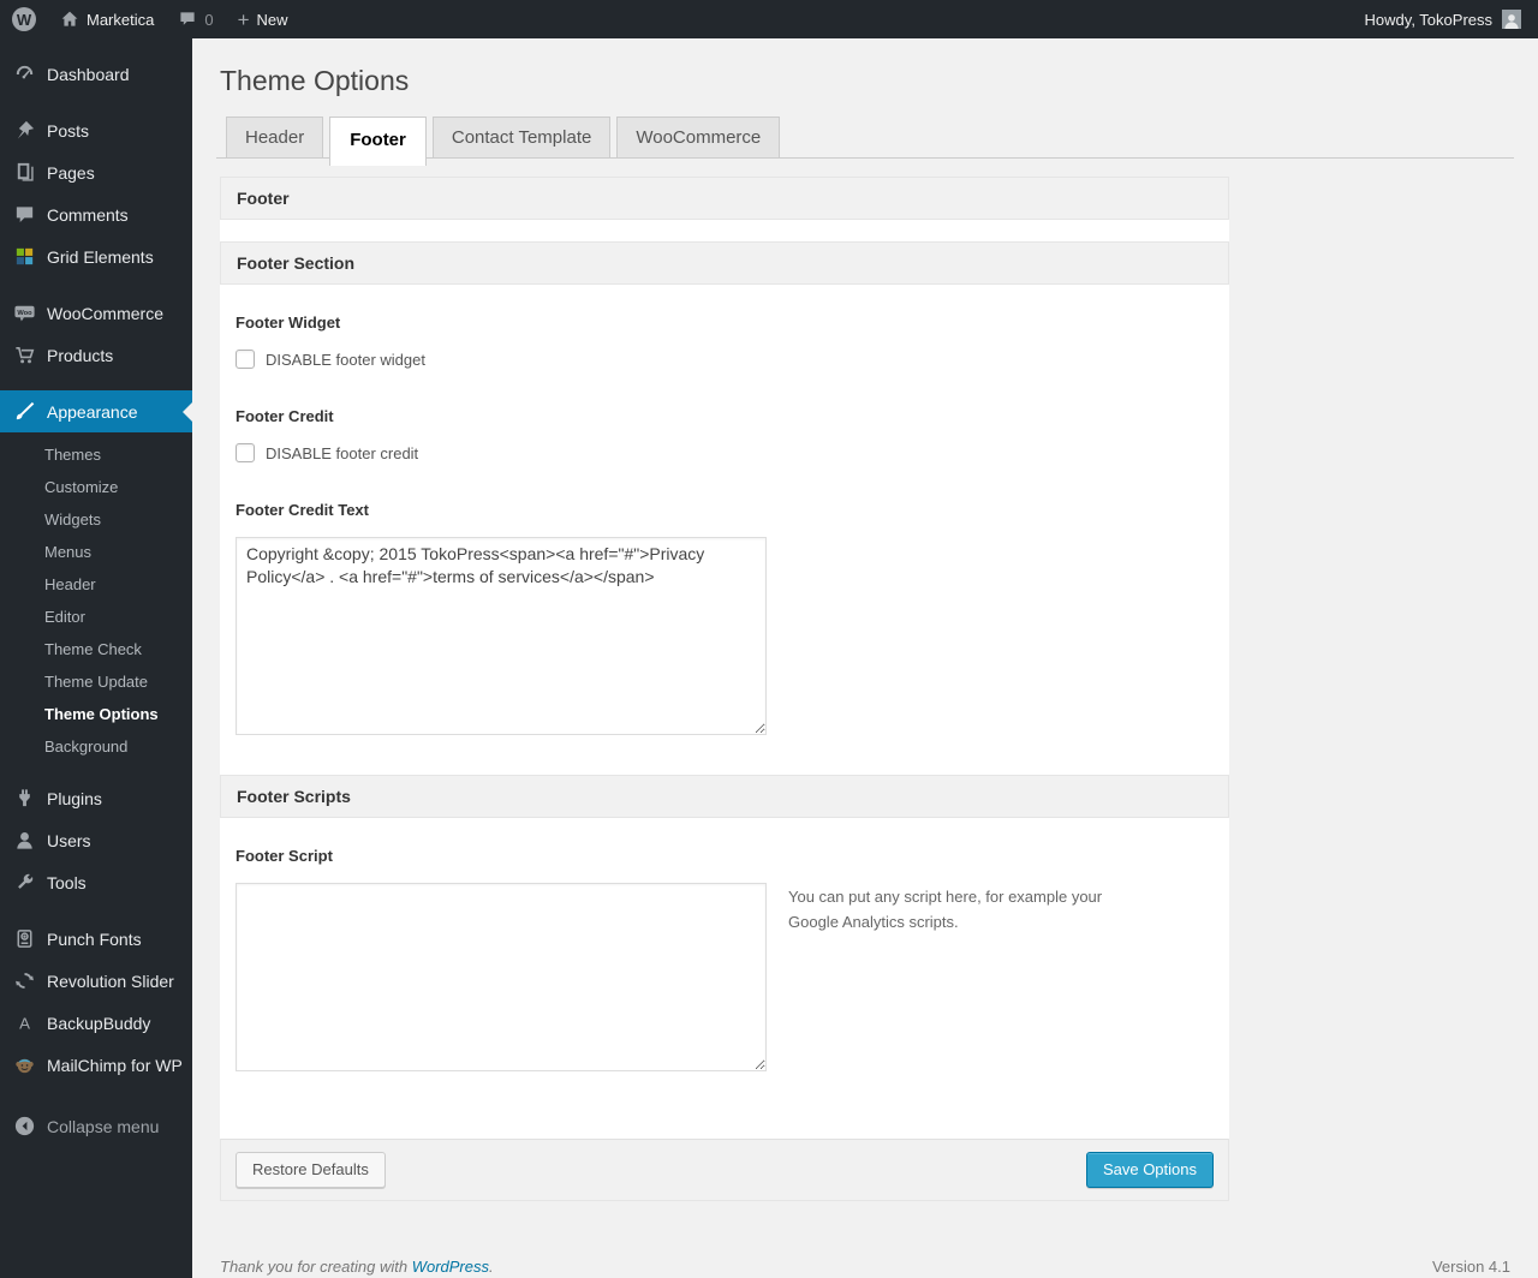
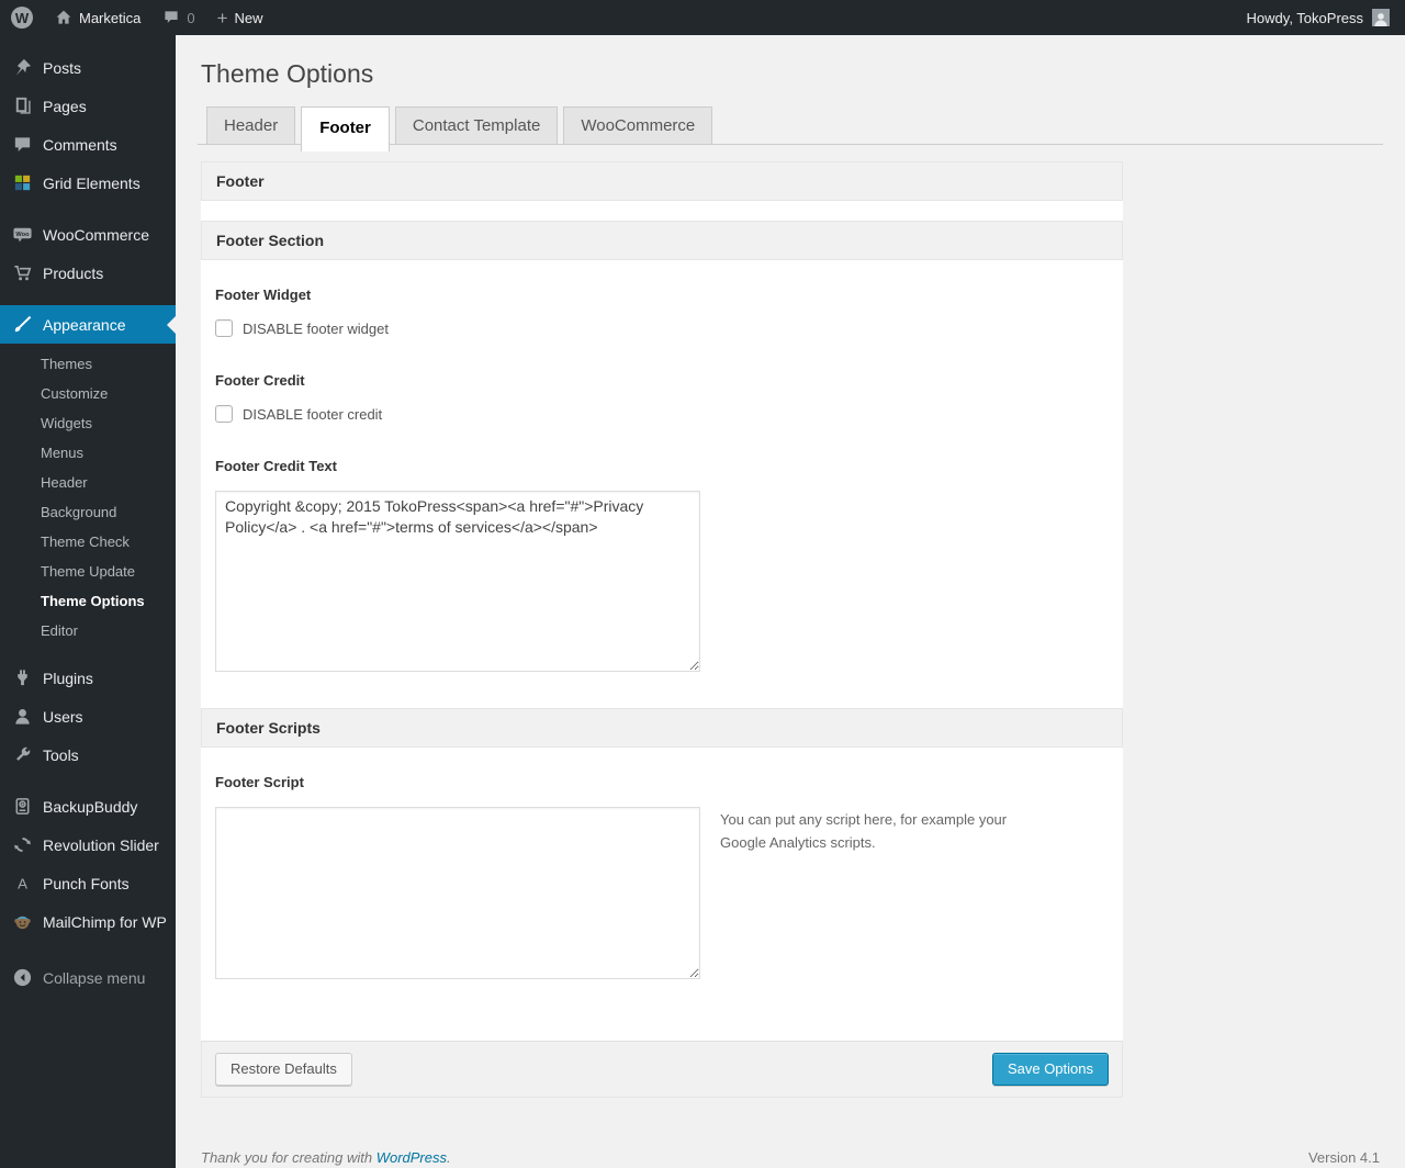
  Marketica
  0
  New
  Howdy, TokoPress
- Dashboard
  Posts
  Pages
  Comments
  Grid Elements
  WooCommerce
  Products
  Appearance
  Themes
  Customize
  Widgets
  Menus
  Header
- Editor
+ Background
  Theme Check
  Theme Update
  Theme Options
- Background
+ Editor
  Plugins
  Users
  Tools
- Punch Fonts
+ BackupBuddy
  Revolution Slider
  A
- BackupBuddy
+ Punch Fonts
  MailChimp for WP
  Collapse menu
  Theme Options
  Header
  Footer
  Contact Template
  WooCommerce
  Footer
  Footer Section
  Footer Widget
  DISABLE footer widget
  Footer Credit
  DISABLE footer credit
  Footer Credit Text
  Footer Scripts
  Footer Script
  You can put any script here, for example your Google Analytics scripts.
  Restore Defaults
  Save Options
  Thank you for creating with WordPress.
  Version 4.1
